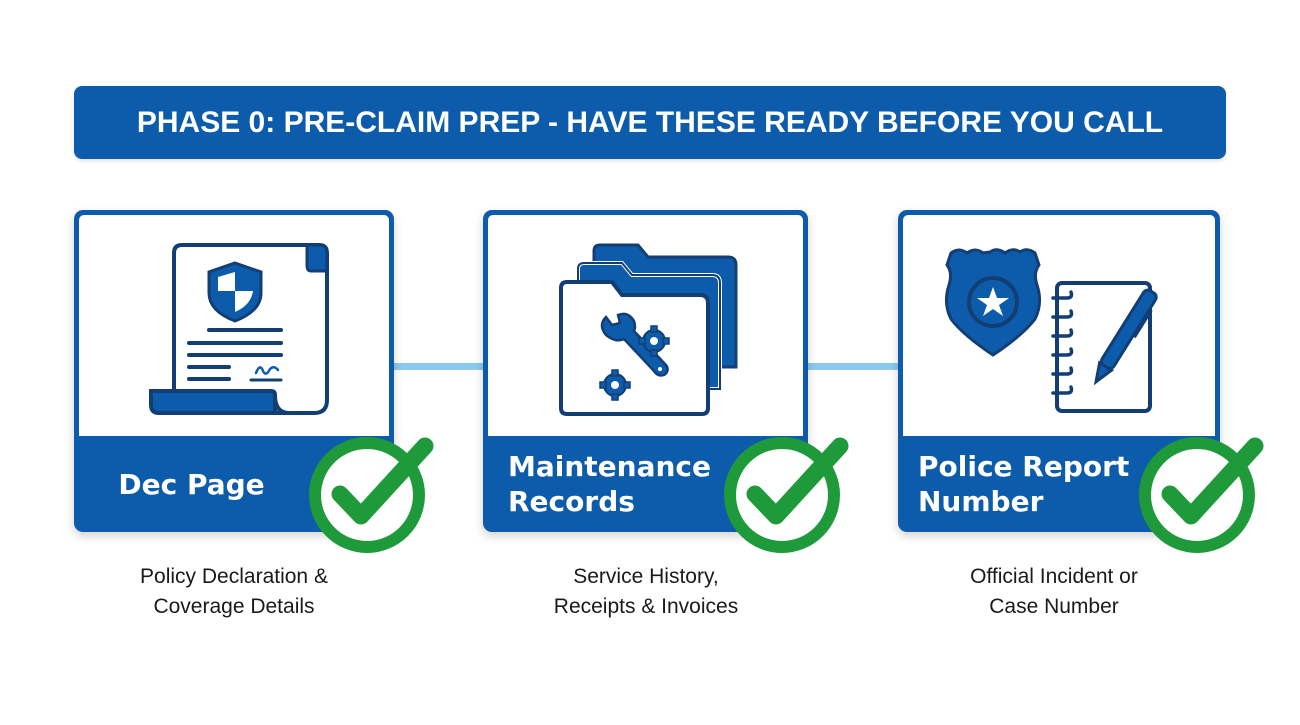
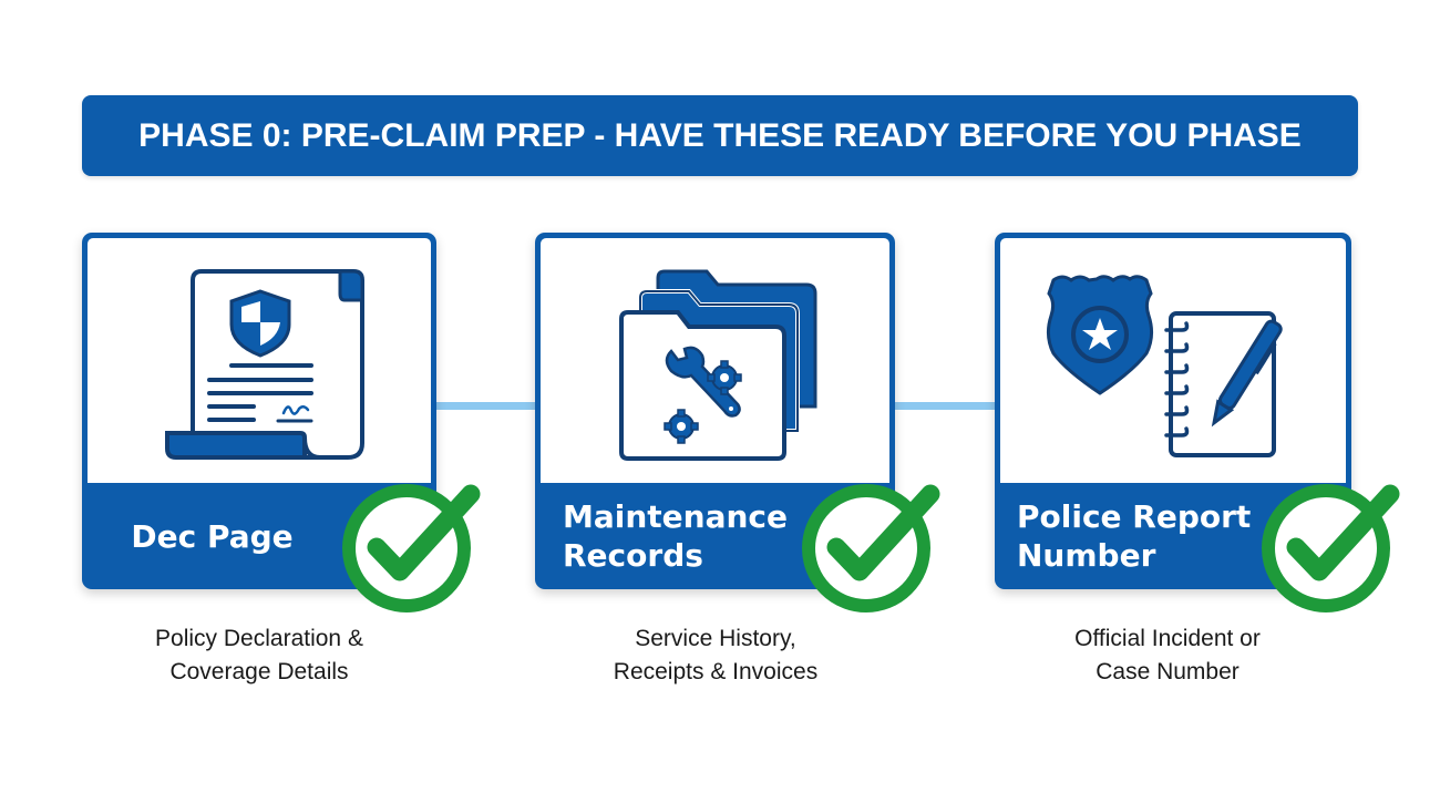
- PHASE 0: PRE-CLAIM PREP - HAVE THESE READY BEFORE YOU CALL
+ PHASE 0: PRE-CLAIM PREP - HAVE THESE READY BEFORE YOU PHASE
  Dec Page
  Policy Declaration &
  Coverage Details
  Maintenance
  Records
  Service History,
  Receipts & Invoices
  Police Report
  Number
  Official Incident or
  Case Number
